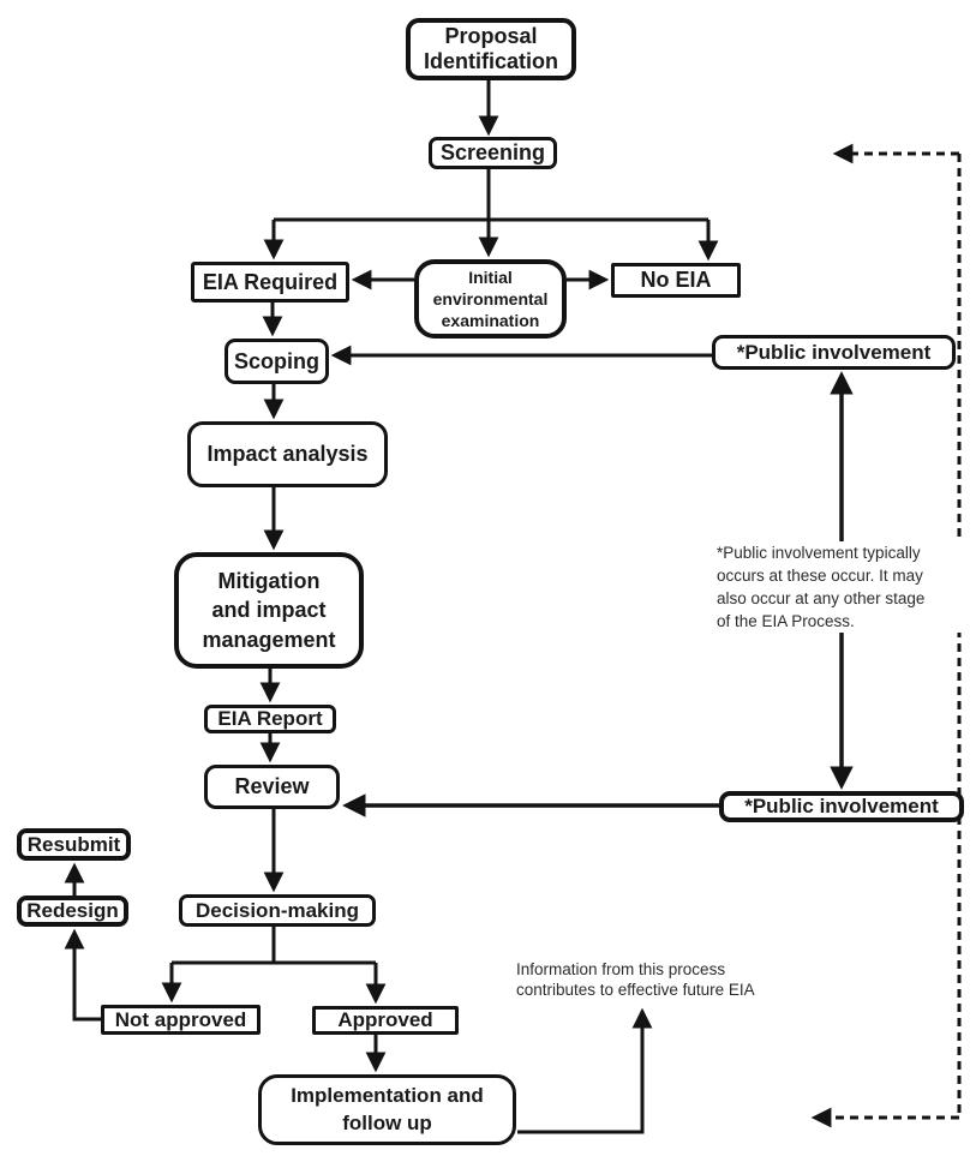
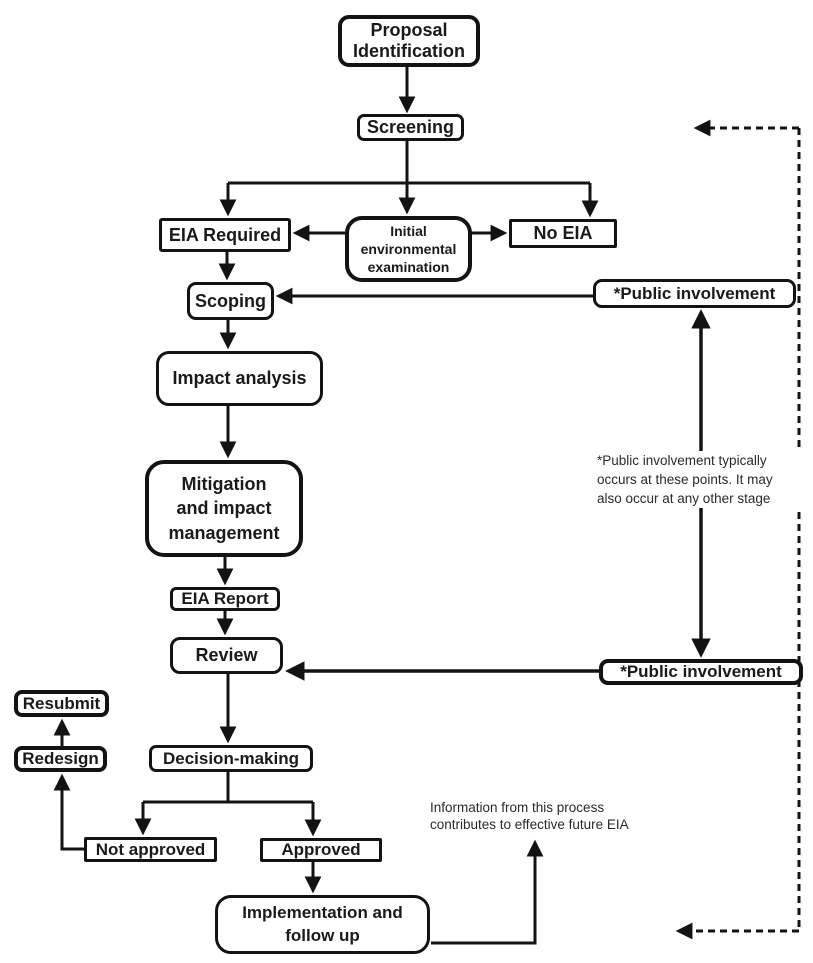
  Proposal
  Identification
  Screening
  EIA Required
  Initial
  environmental
  examination
  No EIA
  Scoping
  Impact analysis
  Mitigation
  and impact
  management
  EIA Report
  Review
  Decision-making
  Resubmit
  Redesign
  Not approved
  Approved
  Implementation and
  follow up
  *Public involvement
  *Public involvement
  *Public involvement typically
- occurs at these occur. It may
+ occurs at these points. It may
  also occur at any other stage
- of the EIA Process.
  Information from this process
  contributes to effective future EIA
